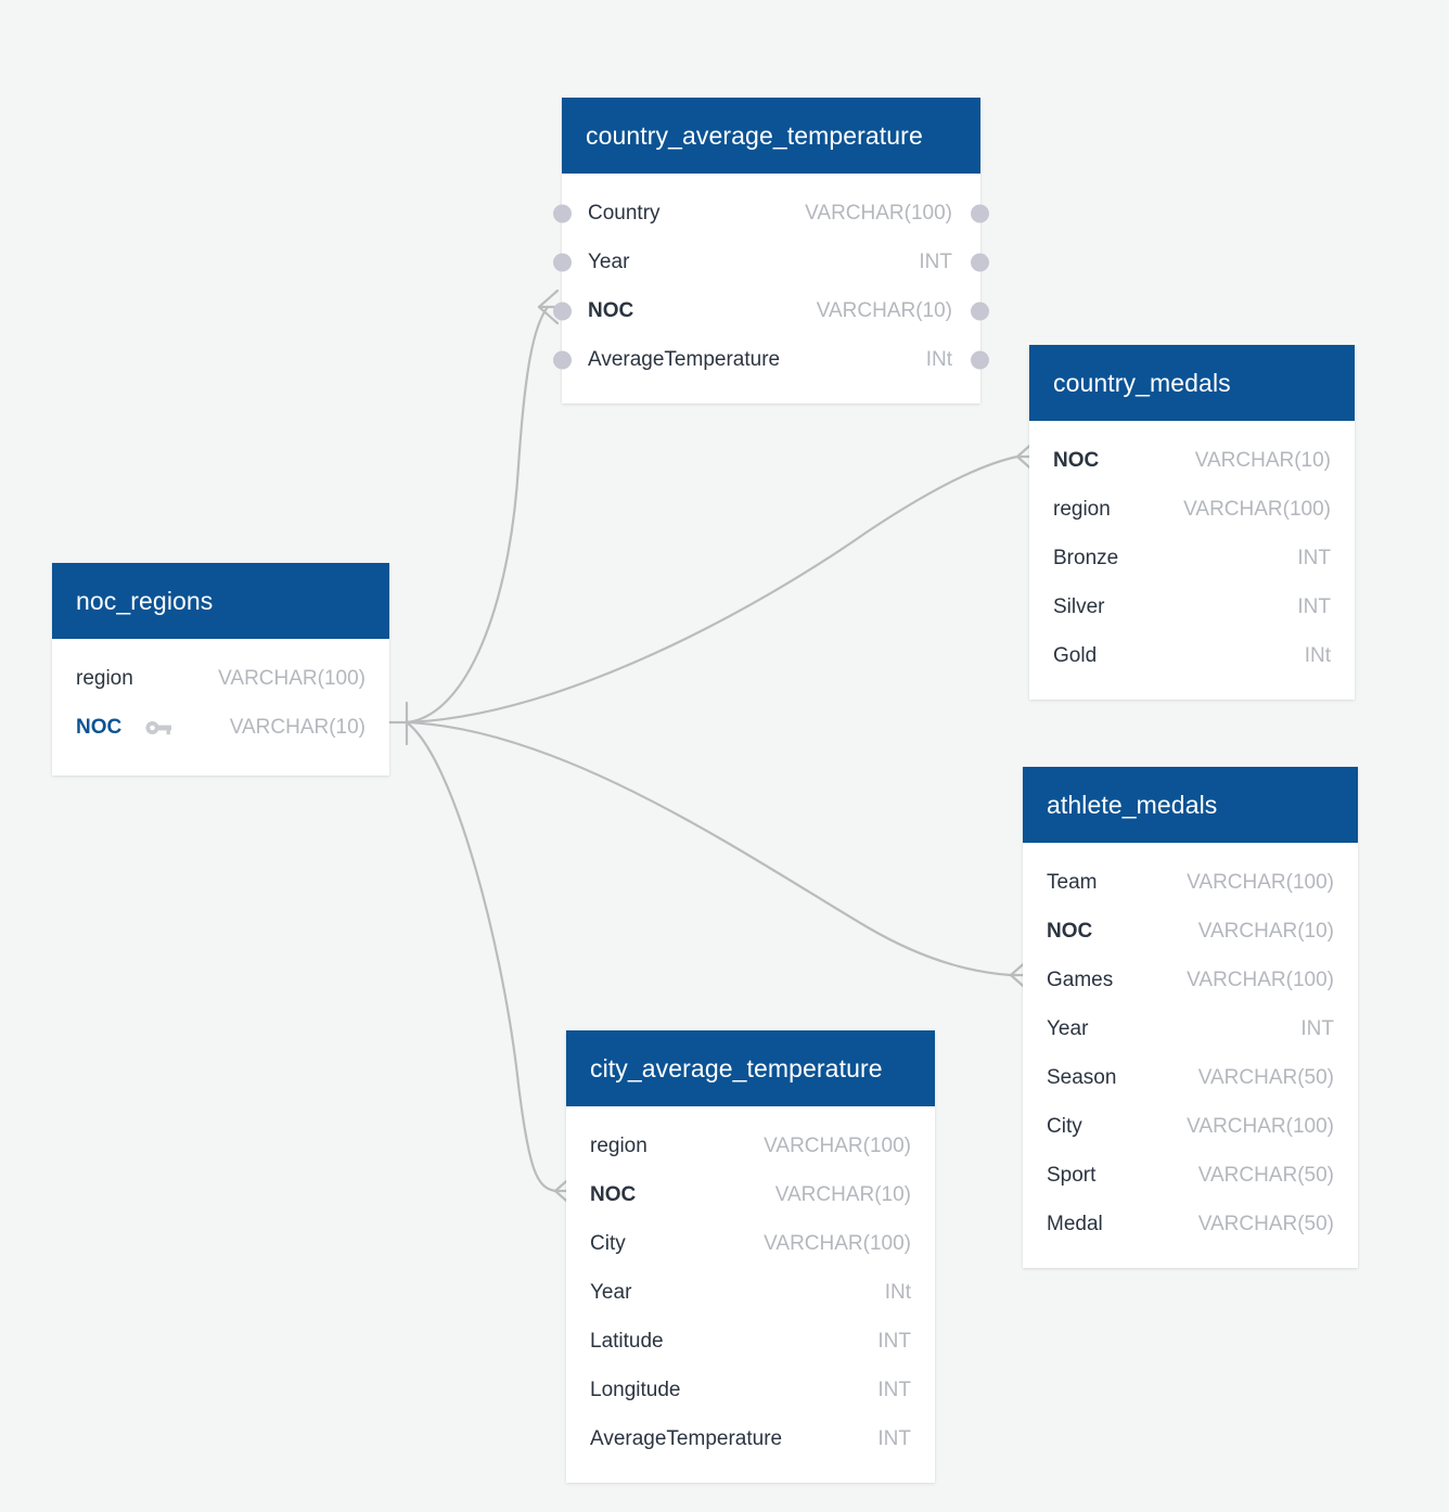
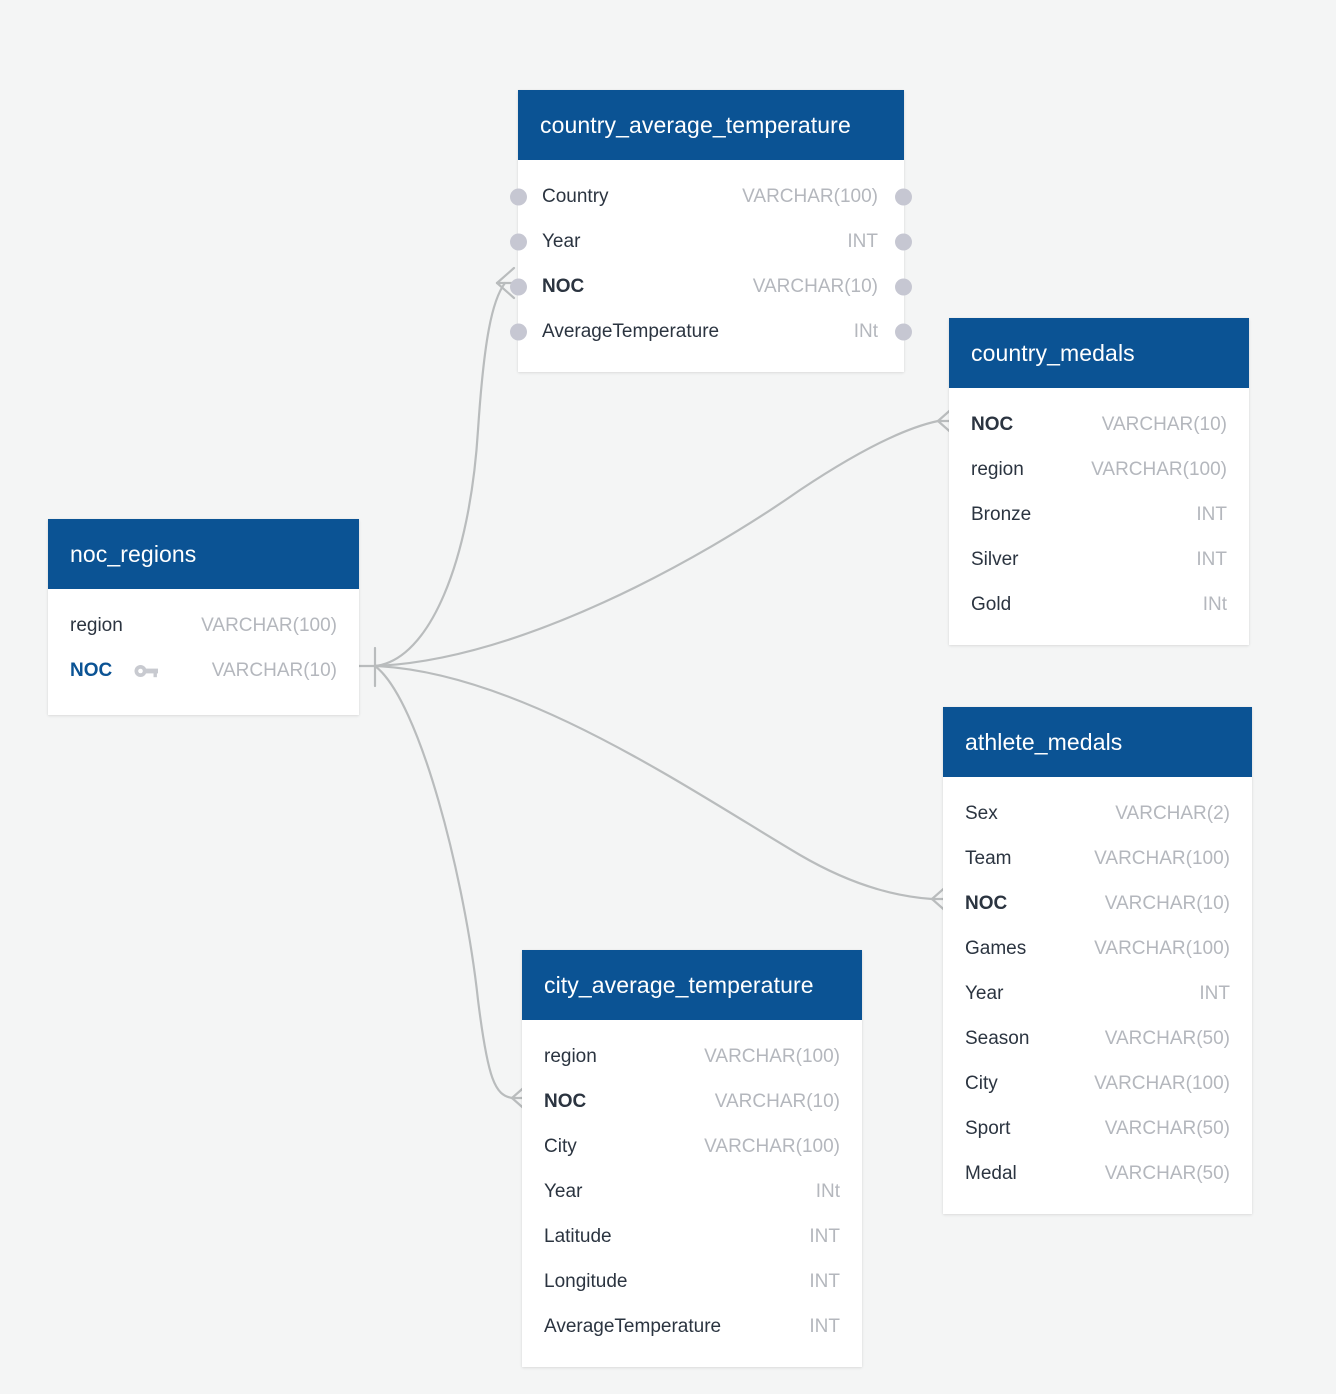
  country_average_temperature
  Country
  VARCHAR(100)
  Year
  INT
  NOC
  VARCHAR(10)
  AverageTemperature
  INt
  country_medals
  NOC
  VARCHAR(10)
  region
  VARCHAR(100)
  Bronze
  INT
  Silver
  INT
  Gold
  INt
  noc_regions
  region
  VARCHAR(100)
  NOC
  VARCHAR(10)
  athlete_medals
+ Sex
+ VARCHAR(2)
  Team
  VARCHAR(100)
  NOC
  VARCHAR(10)
  Games
  VARCHAR(100)
  Year
  INT
  Season
  VARCHAR(50)
  City
  VARCHAR(100)
  Sport
  VARCHAR(50)
  Medal
  VARCHAR(50)
  city_average_temperature
  region
  VARCHAR(100)
  NOC
  VARCHAR(10)
  City
  VARCHAR(100)
  Year
  INt
  Latitude
  INT
  Longitude
  INT
  AverageTemperature
  INT
